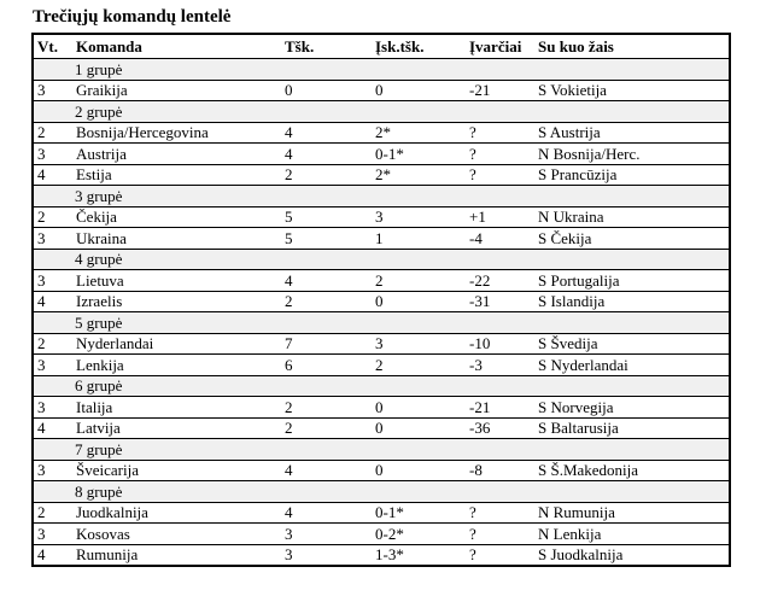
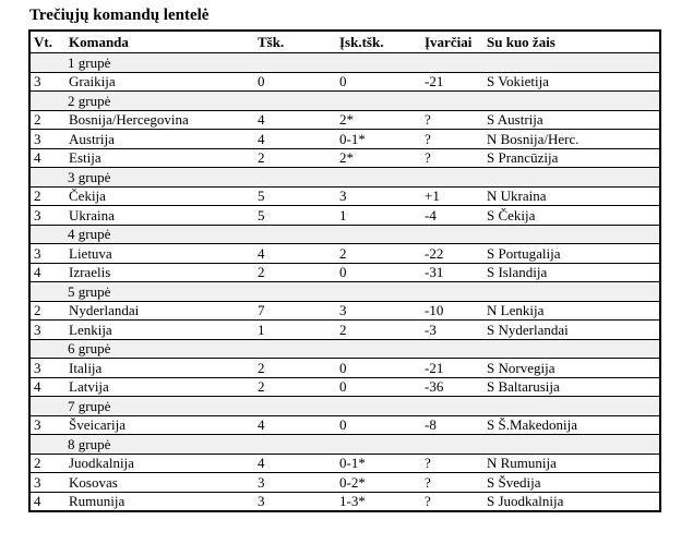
  Trečiųjų komandų lentelė
  Vt.	Komanda	Tšk.	Įsk.tšk.	Įvarčiai	Su kuo žais
  1 grupė
  3	Graikija	0	0	-21	S Vokietija
  2 grupė
  2	Bosnija/Hercegovina	4	2*	?	S Austrija
  3	Austrija	4	0-1*	?	N Bosnija/Herc.
  4	Estija	2	2*	?	S Prancūzija
  3 grupė
  2	Čekija	5	3	+1	N Ukraina
  3	Ukraina	5	1	-4	S Čekija
  4 grupė
  3	Lietuva	4	2	-22	S Portugalija
  4	Izraelis	2	0	-31	S Islandija
  5 grupė
- 2	Nyderlandai	7	3	-10	S Švedija
+ 2	Nyderlandai	7	3	-10	N Lenkija
- 3	Lenkija	6	2	-3	S Nyderlandai
+ 3	Lenkija	1	2	-3	S Nyderlandai
  6 grupė
  3	Italija	2	0	-21	S Norvegija
  4	Latvija	2	0	-36	S Baltarusija
  7 grupė
  3	Šveicarija	4	0	-8	S Š.Makedonija
  8 grupė
  2	Juodkalnija	4	0-1*	?	N Rumunija
- 3	Kosovas	3	0-2*	?	N Lenkija
+ 3	Kosovas	3	0-2*	?	S Švedija
  4	Rumunija	3	1-3*	?	S Juodkalnija
